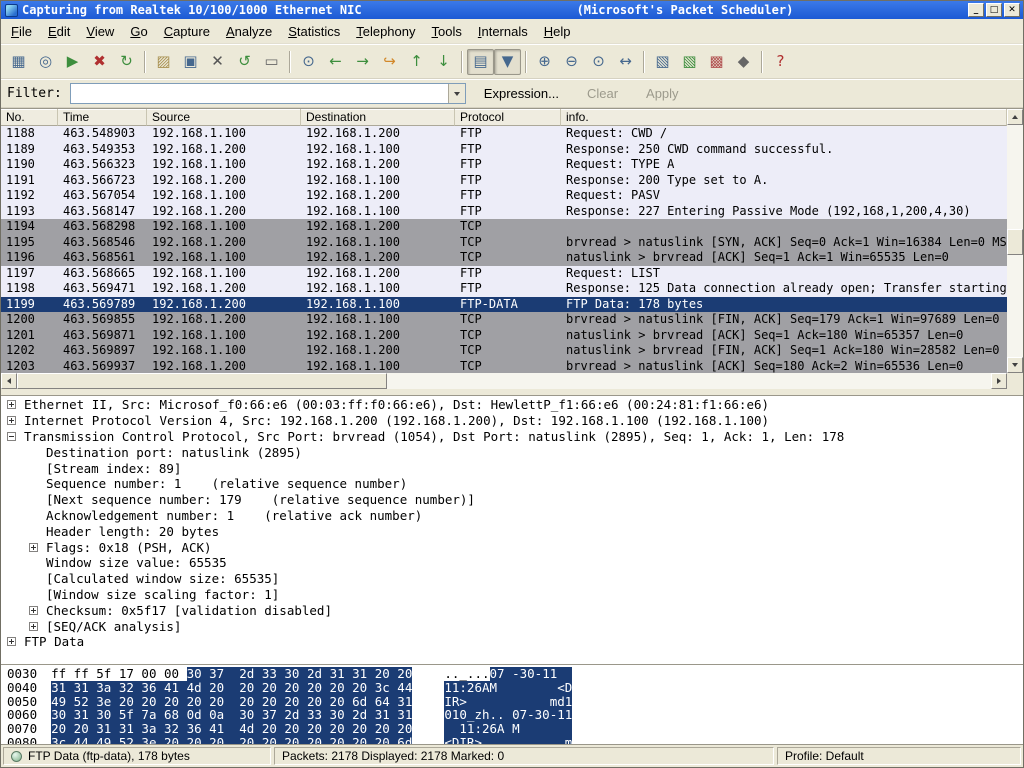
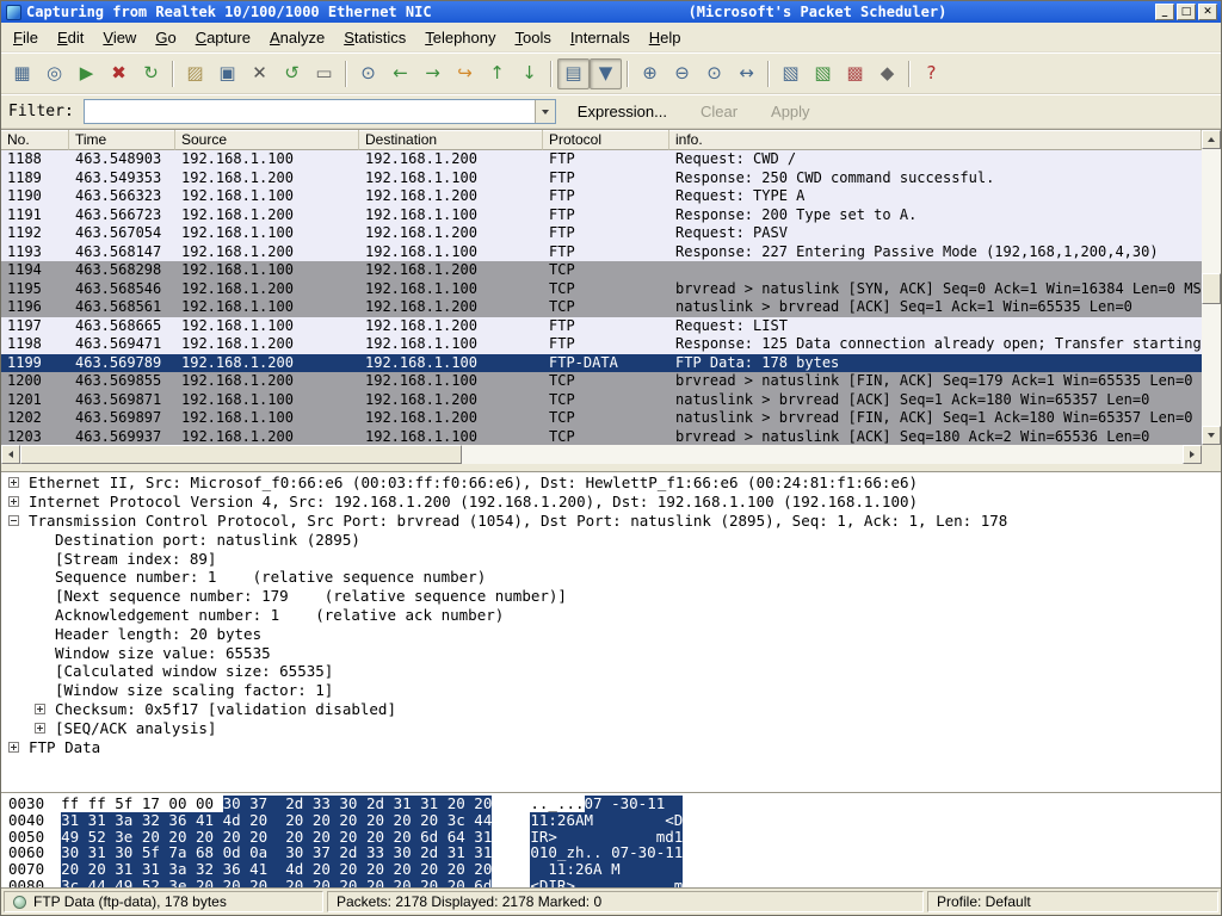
  Capturing from Realtek 10/100/1000 Ethernet NIC
  (Microsoft's Packet Scheduler)
  _
  □
  ✕
  File
  Edit
  View
  Go
  Capture
  Analyze
  Statistics
  Telephony
  Tools
  Internals
  Help
  ▦
  ◎
  ▶
  ✖
  ↻
  ▨
  ▣
  ✕
  ↺
  ▭
  ⊙
  ←
  →
  ↪
  ↑
  ↓
  ▤
  ▼
  ⊕
  ⊖
  ⊙
  ↔
  ▧
  ▧
  ▩
  ◆
  ?
  Filter:
  Expression...
  Clear
  Apply
  No.
  Time
  Source
  Destination
  Protocol
  info.
  1188
  463.548903
  192.168.1.100
  192.168.1.200
  FTP
  Request: CWD /
  1189
  463.549353
  192.168.1.200
  192.168.1.100
  FTP
  Response: 250 CWD command successful.
  1190
  463.566323
  192.168.1.100
  192.168.1.200
  FTP
  Request: TYPE A
  1191
  463.566723
  192.168.1.200
  192.168.1.100
  FTP
  Response: 200 Type set to A.
  1192
  463.567054
  192.168.1.100
  192.168.1.200
  FTP
  Request: PASV
  1193
  463.568147
  192.168.1.200
  192.168.1.100
  FTP
  Response: 227 Entering Passive Mode (192,168,1,200,4,30)
  1194
  463.568298
  192.168.1.100
  192.168.1.200
  TCP
  1195
  463.568546
  192.168.1.200
  192.168.1.100
  TCP
  brvread > natuslink [SYN, ACK] Seq=0 Ack=1 Win=16384 Len=0 MS
  1196
  463.568561
  192.168.1.100
  192.168.1.200
  TCP
  natuslink > brvread [ACK] Seq=1 Ack=1 Win=65535 Len=0
  1197
  463.568665
  192.168.1.100
  192.168.1.200
  FTP
  Request: LIST
  1198
  463.569471
  192.168.1.200
  192.168.1.100
  FTP
  Response: 125 Data connection already open; Transfer starting
  1199
  463.569789
  192.168.1.200
  192.168.1.100
  FTP-DATA
  FTP Data: 178 bytes
  1200
  463.569855
  192.168.1.200
  192.168.1.100
  TCP
- brvread > natuslink [FIN, ACK] Seq=179 Ack=1 Win=97689 Len=0
+ brvread > natuslink [FIN, ACK] Seq=179 Ack=1 Win=65535 Len=0
  1201
  463.569871
  192.168.1.100
  192.168.1.200
  TCP
  natuslink > brvread [ACK] Seq=1 Ack=180 Win=65357 Len=0
  1202
  463.569897
  192.168.1.100
  192.168.1.200
  TCP
- natuslink > brvread [FIN, ACK] Seq=1 Ack=180 Win=28582 Len=0
+ natuslink > brvread [FIN, ACK] Seq=1 Ack=180 Win=65357 Len=0
  1203
  463.569937
  192.168.1.200
  192.168.1.100
  TCP
  brvread > natuslink [ACK] Seq=180 Ack=2 Win=65536 Len=0
  Ethernet II, Src: Microsof_f0:66:e6 (00:03:ff:f0:66:e6), Dst: HewlettP_f1:66:e6 (00:24:81:f1:66:e6)
  Internet Protocol Version 4, Src: 192.168.1.200 (192.168.1.200), Dst: 192.168.1.100 (192.168.1.100)
  Transmission Control Protocol, Src Port: brvread (1054), Dst Port: natuslink (2895), Seq: 1, Ack: 1, Len: 178
  Destination port: natuslink (2895)
  [Stream index: 89]
  Sequence number: 1 (relative sequence number)
  [Next sequence number: 179 (relative sequence number)]
  Acknowledgement number: 1 (relative ack number)
  Header length: 20 bytes
- Flags: 0x18 (PSH, ACK)
  Window size value: 65535
  [Calculated window size: 65535]
  [Window size scaling factor: 1]
  Checksum: 0x5f17 [validation disabled]
  [SEQ/ACK analysis]
  FTP Data
  0030 ff ff 5f 17 00 00 30 37 2d 33 30 2d 31 31 20 20 .._...07 -30-11
  0040 31 31 3a 32 36 41 4d 20 20 20 20 20 20 20 3c 44 11:26AM <D
  0050 49 52 3e 20 20 20 20 20 20 20 20 20 20 6d 64 31 IR> md1
  0060 30 31 30 5f 7a 68 0d 0a 30 37 2d 33 30 2d 31 31 010_zh.. 07-30-11
  0070 20 20 31 31 3a 32 36 41 4d 20 20 20 20 20 20 20 11:26A M
  0080 3c 44 49 52 3e 20 20 20 20 20 20 20 20 20 20 6d <DIR> m
  FTP Data (ftp-data), 178 bytes
  Packets: 2178 Displayed: 2178 Marked: 0
  Profile: Default
